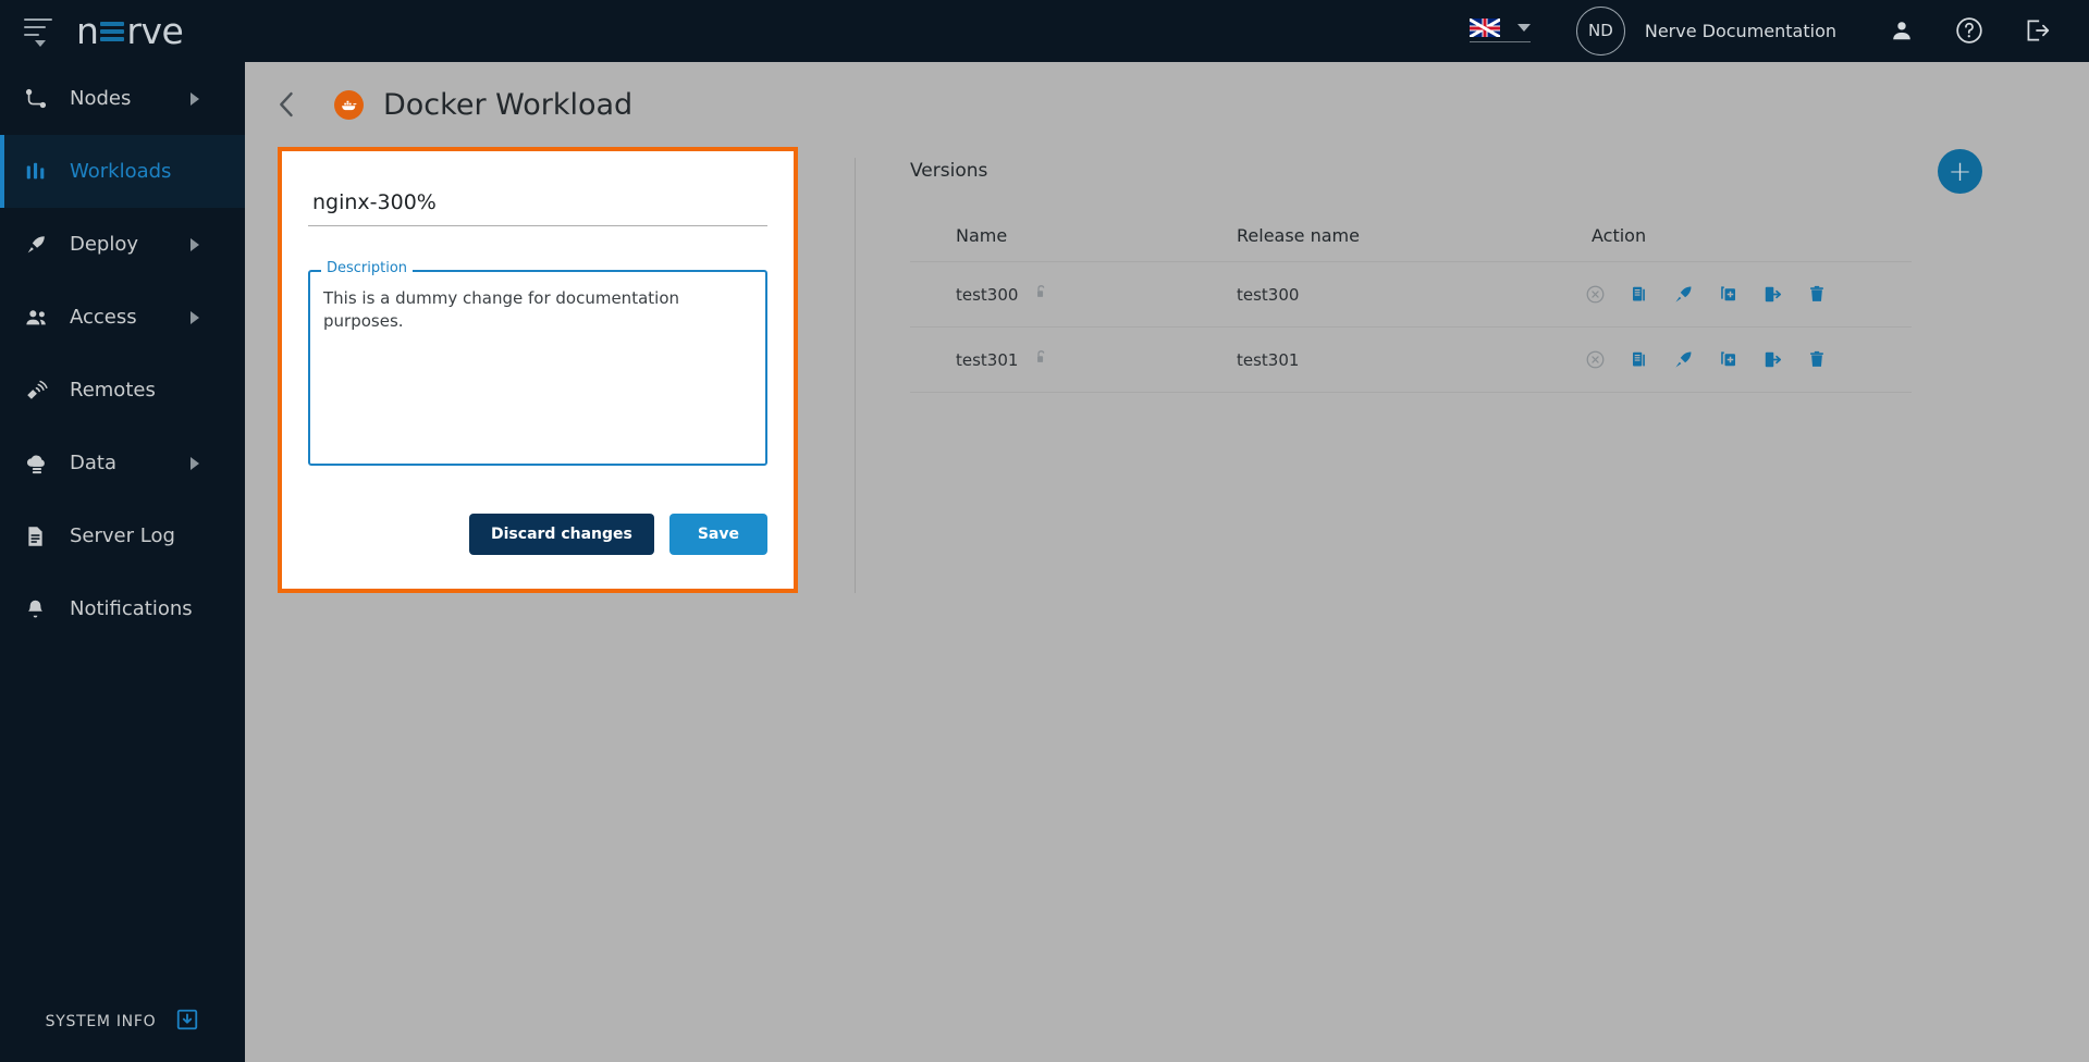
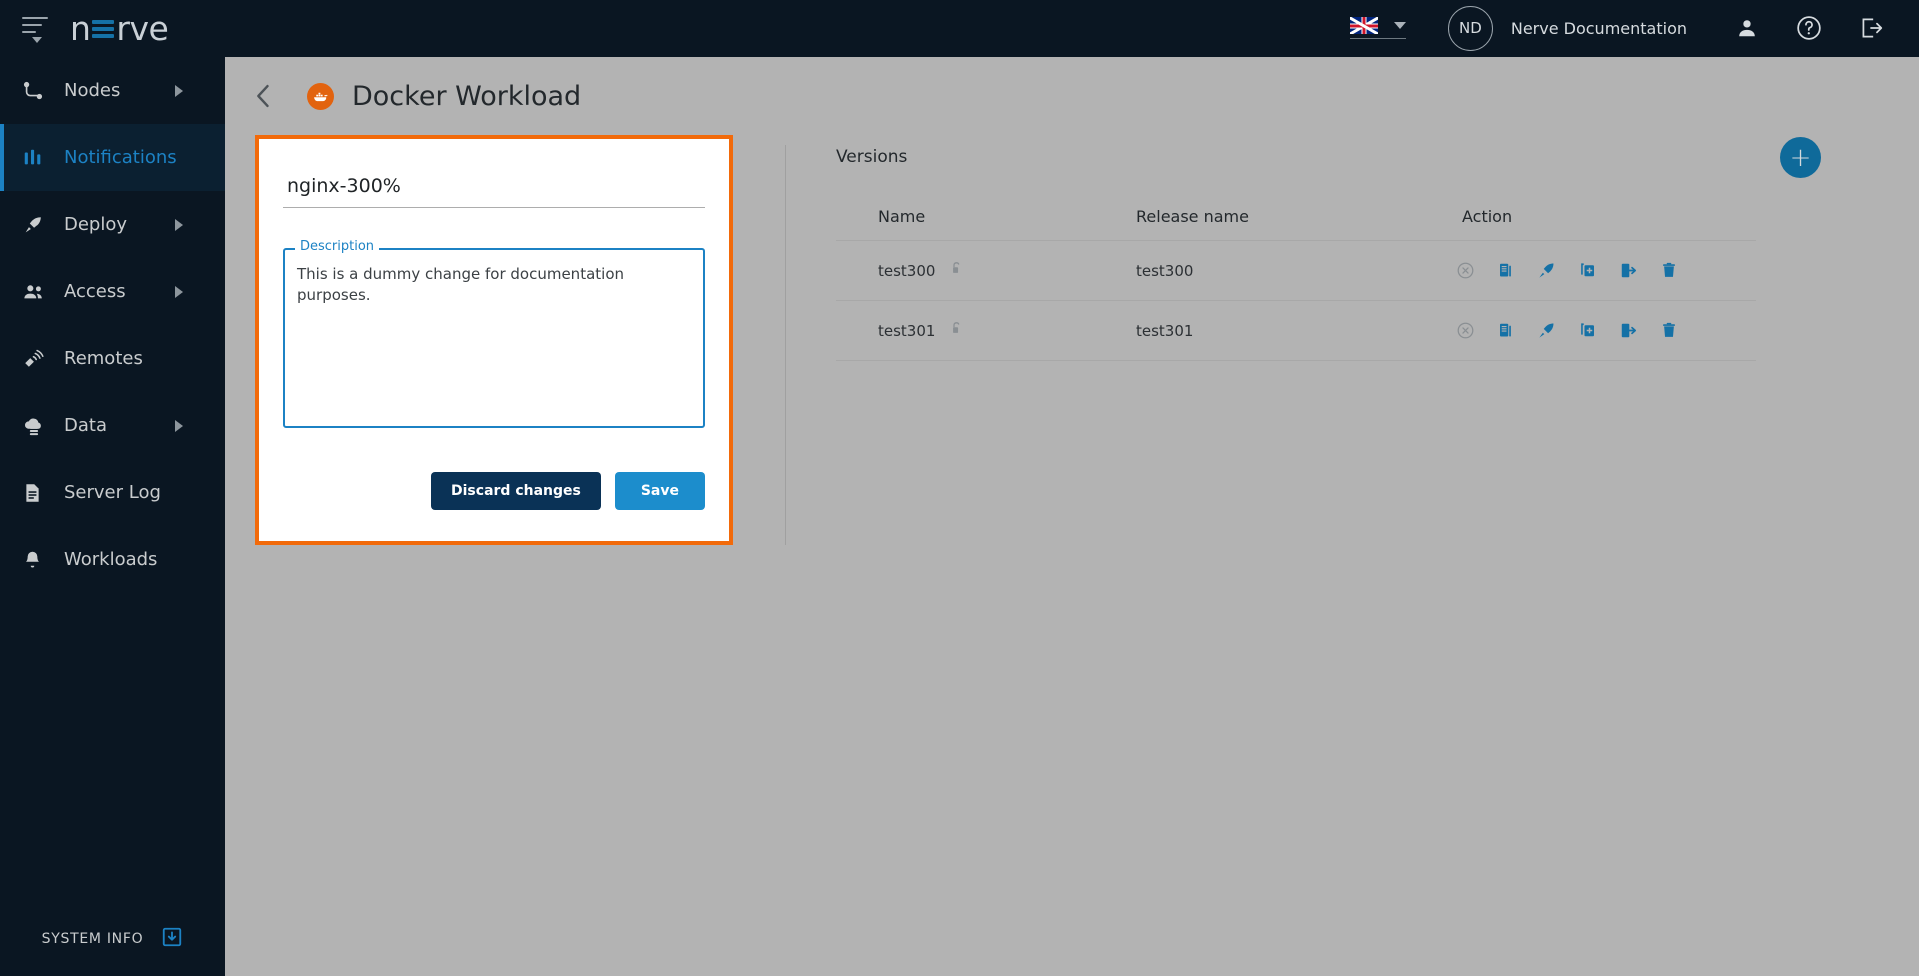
  n
  rve
  ND
  Nerve Documentation
  Nodes
- Workloads
+ Notifications
  Deploy
  Access
  Remotes
  Data
  Server Log
- Notifications
+ Workloads
  SYSTEM INFO
  Docker Workload
  nginx-300%
  Description
  Discard changes
  Save
  Versions
  +
  Name	Release name	Action
  test300	test300
  test301	test301
